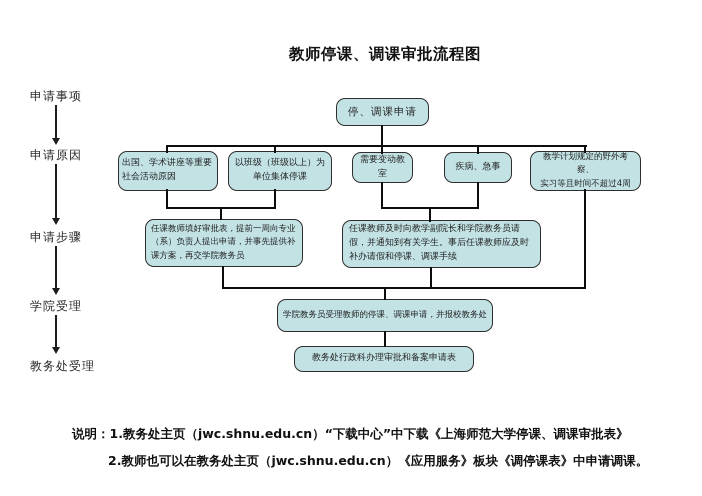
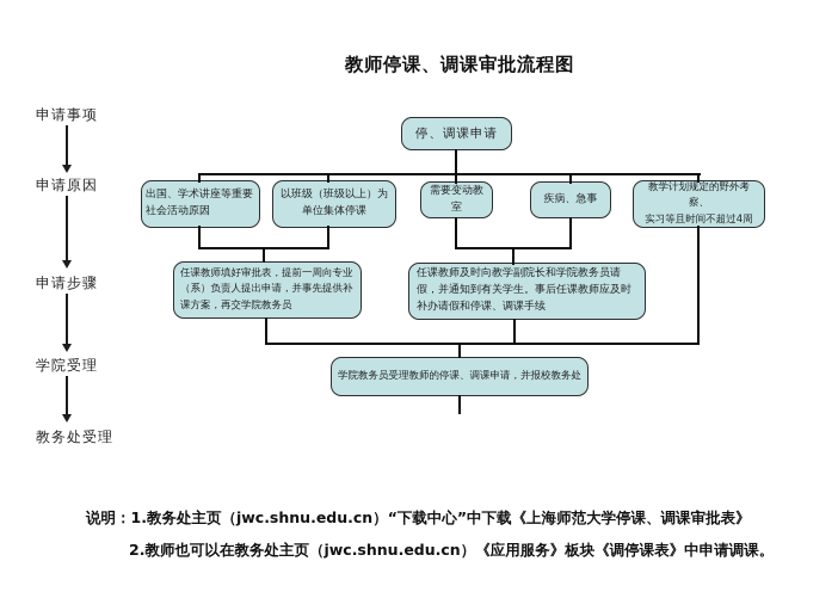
  教师停课、调课审批流程图
  申请事项
  申请原因
  申请步骤
  学院受理
  教务处受理
  停、调课申请
  出国、学术讲座等重要
  社会活动原因
  以班级（班级以上）为
  单位集体停课
  需要变动教室
  疾病、急事
  教学计划规定的野外考察、
  实习等且时间不超过4周
  任课教师填好审批表，提前一周向专业（系）负责人提出申请，并事先提供补课方案，再交学院教务员
  任课教师及时向教学副院长和学院教务员请假，并通知到有关学生。事后任课教师应及时补办请假和停课、调课手续
  学院教务员受理教师的停课、调课申请，并报校教务处
- 教务处行政科办理审批和备案申请表
  说明：1.教务处主页（jwc.shnu.edu.cn）“下载中心”中下载《上海师范大学停课、调课审批表》
  2.教师也可以在教务处主页（jwc.shnu.edu.cn）《应用服务》板块《调停课表》中申请调课。
